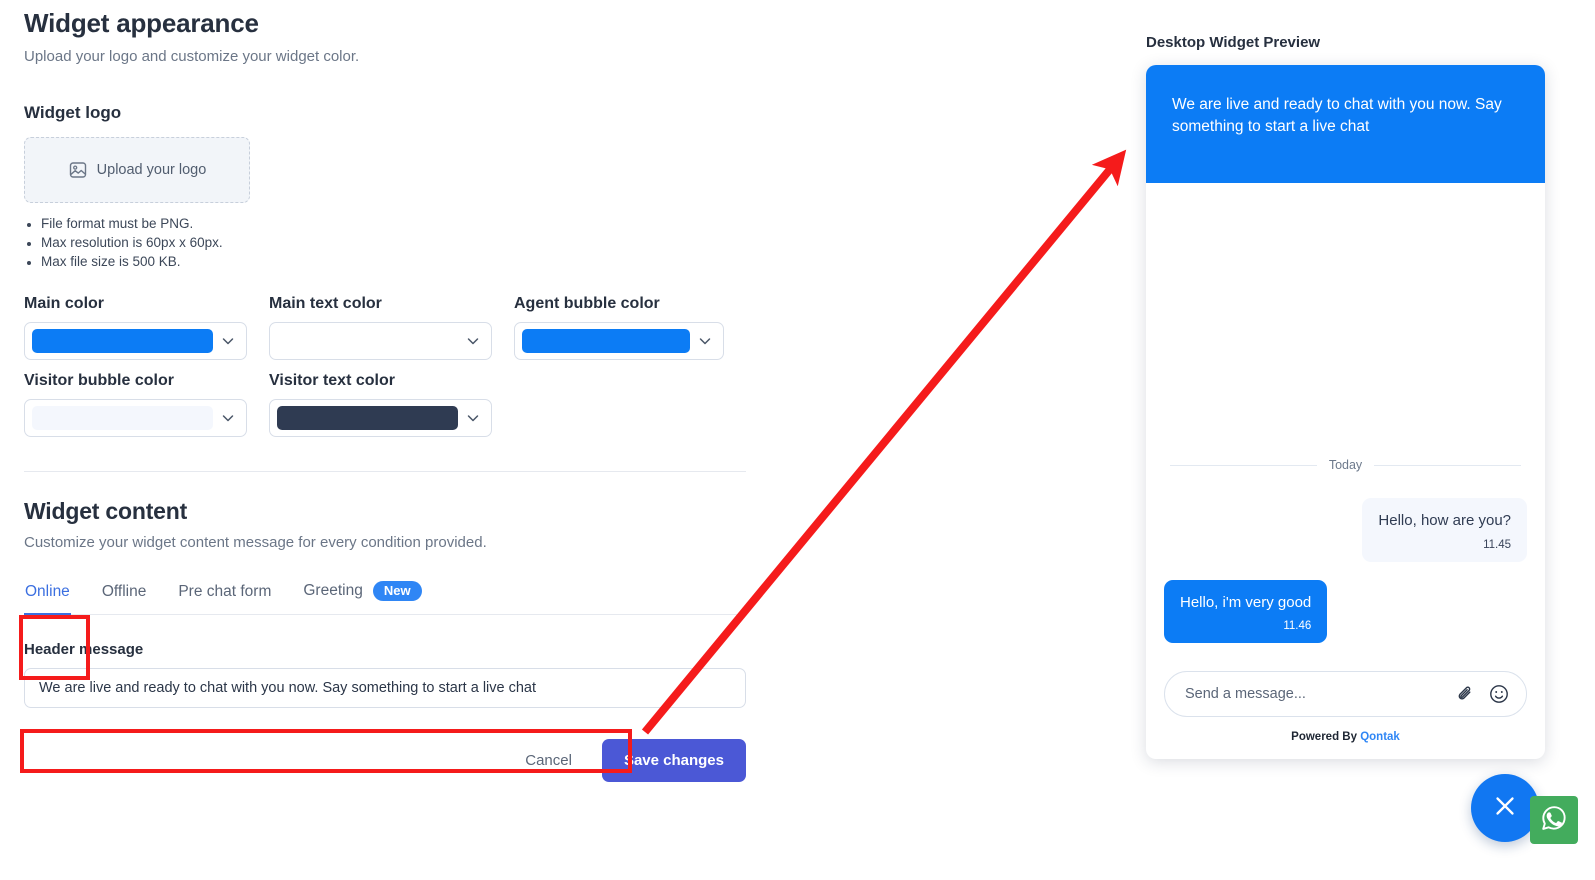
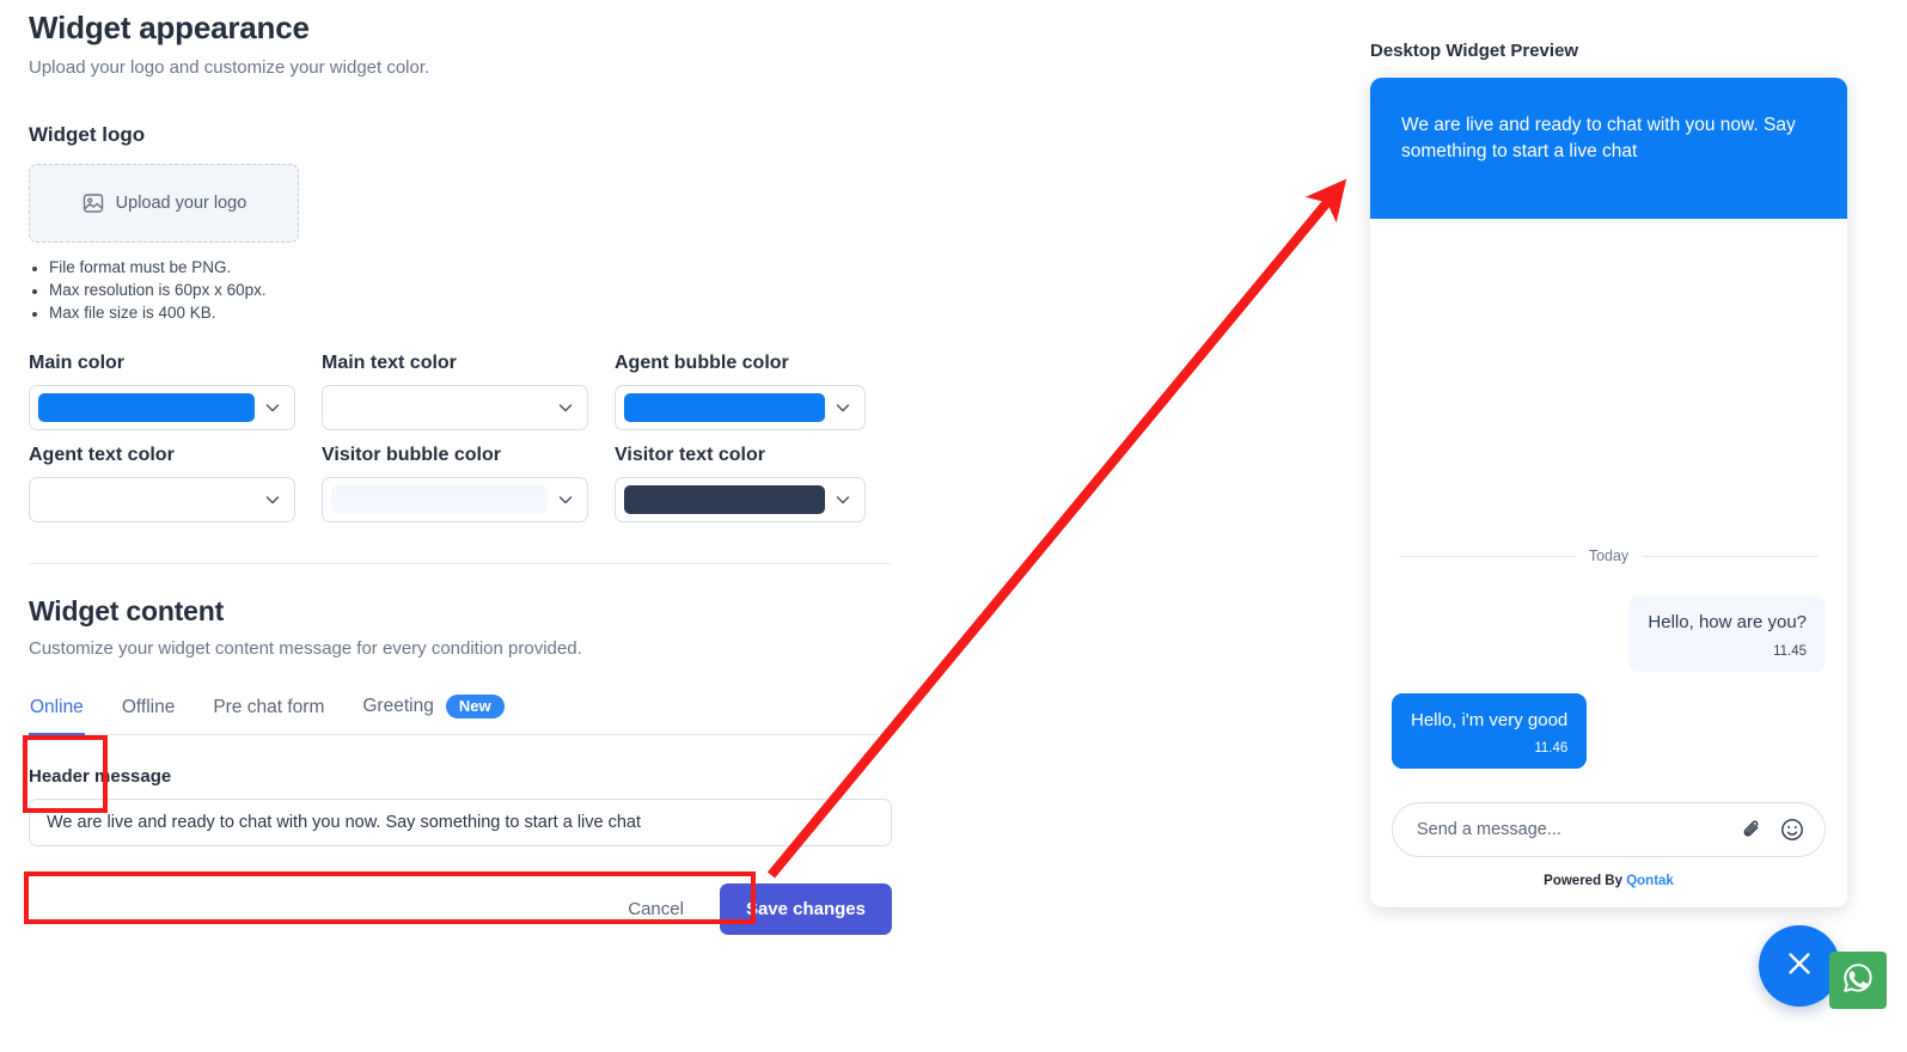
  Widget appearance
  Upload your logo and customize your widget color.
  Widget logo
  Upload your logo
  File format must be PNG.
  Max resolution is 60px x 60px.
- Max file size is 500 KB.
+ Max file size is 400 KB.
  Main color
  Main text color
  Agent bubble color
+ Agent text color
  Visitor bubble color
  Visitor text color
  Widget content
  Customize your widget content message for every condition provided.
  Online
  Offline
  Pre chat form
  Greeting
  New
  Header message
  We are live and ready to chat with you now. Say something to start a live chat
  Cancel
  Save changes
  Desktop Widget Preview
  We are live and ready to chat with you now. Say something to start a live chat
  Today
  Hello, how are you?
  11.45
  Hello, i'm very good
  11.46
  Send a message...
  Powered By Qontak
